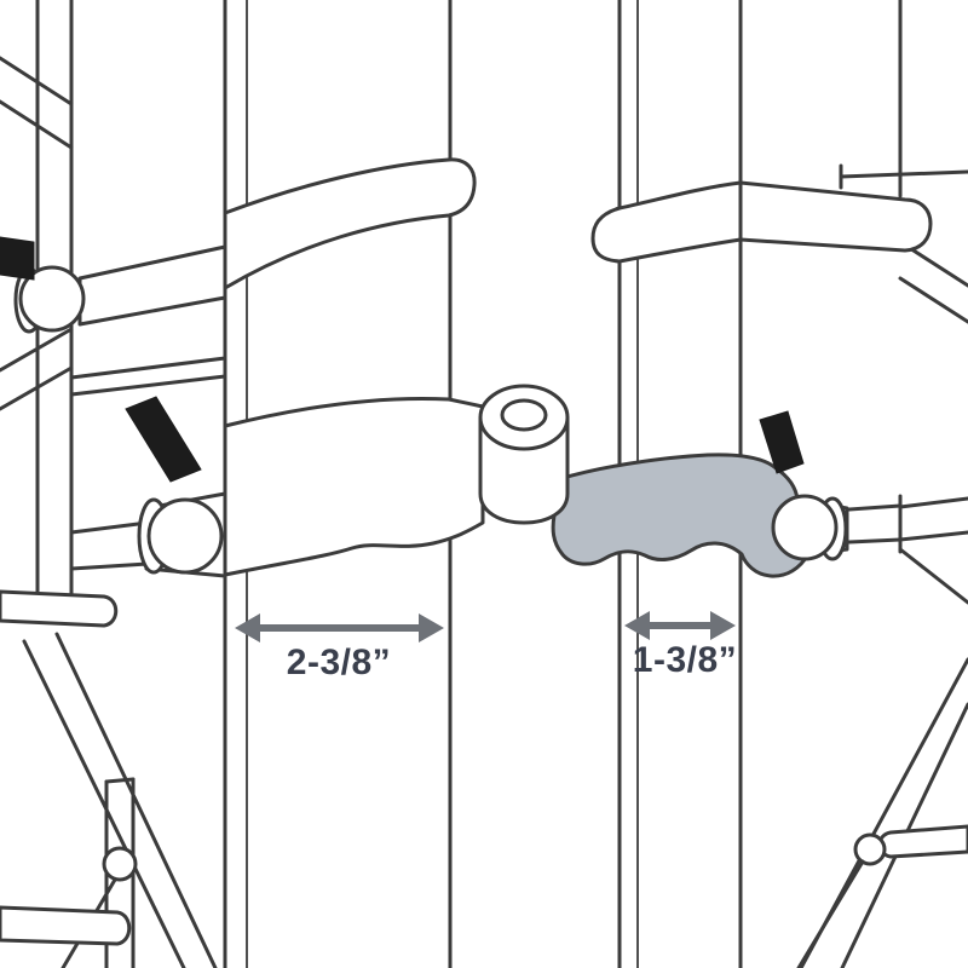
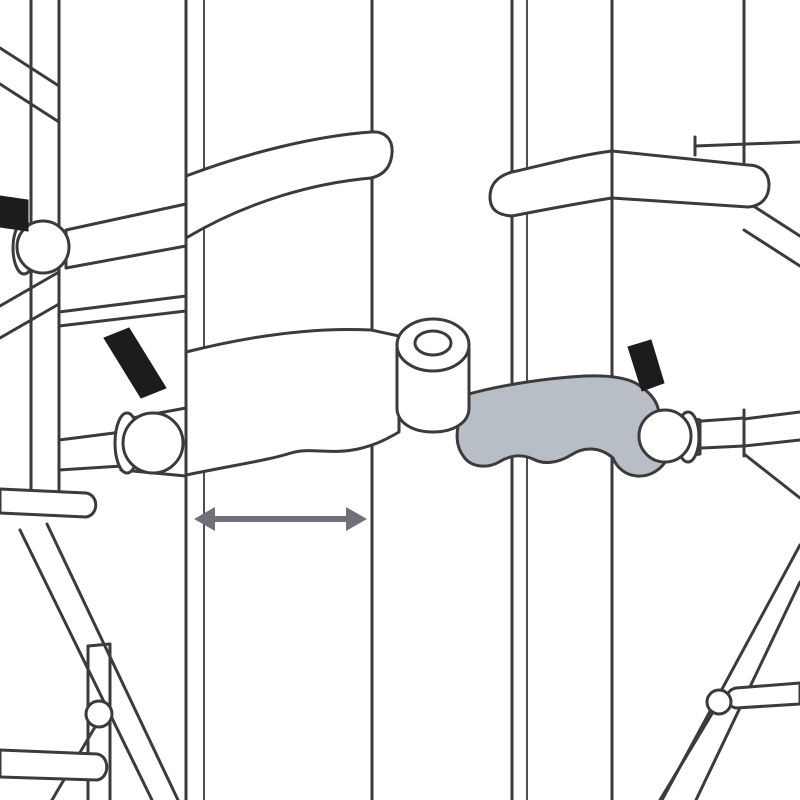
- 2-3/8”
- 1-3/8”
